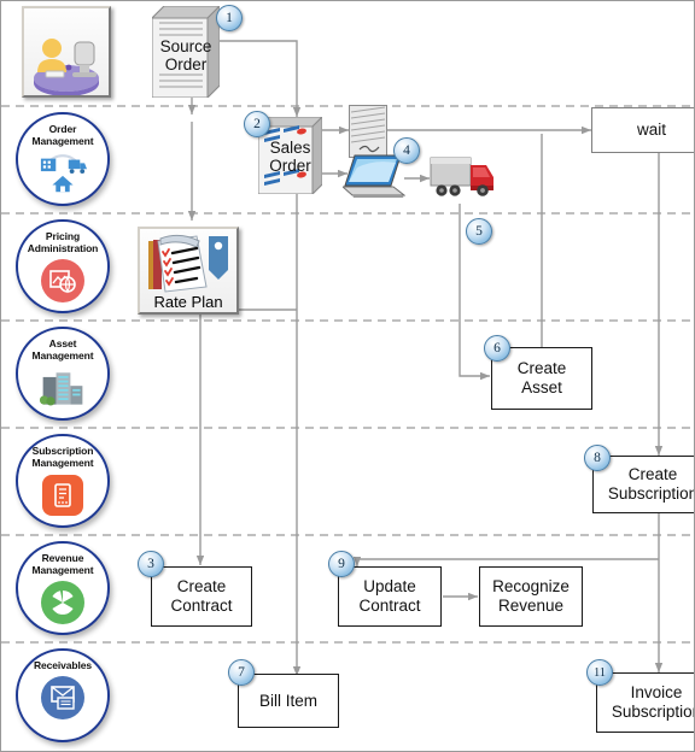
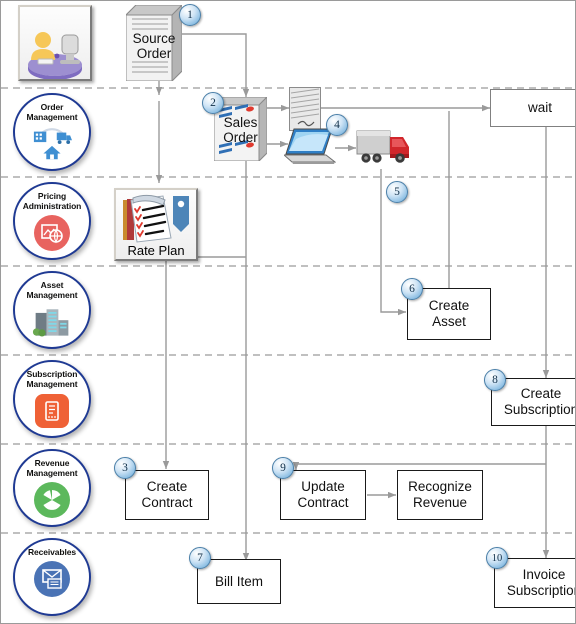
  Order
  Management
  Pricing
  Administration
  Asset
  Management
  Subscription
  Management
  Revenue
  Management
  Receivables
  Source
  Order
  1
  Sales
  Order
  2
  4
  5
  Rate Plan
  wait
  Create
  Asset
  6
  Create
  Subscription
  8
  Create
  Contract
  3
  Update
  Contract
  9
  Recognize
  Revenue
  Bill Item
  7
  Invoice
  Subscriptio
- 11
+ 10
